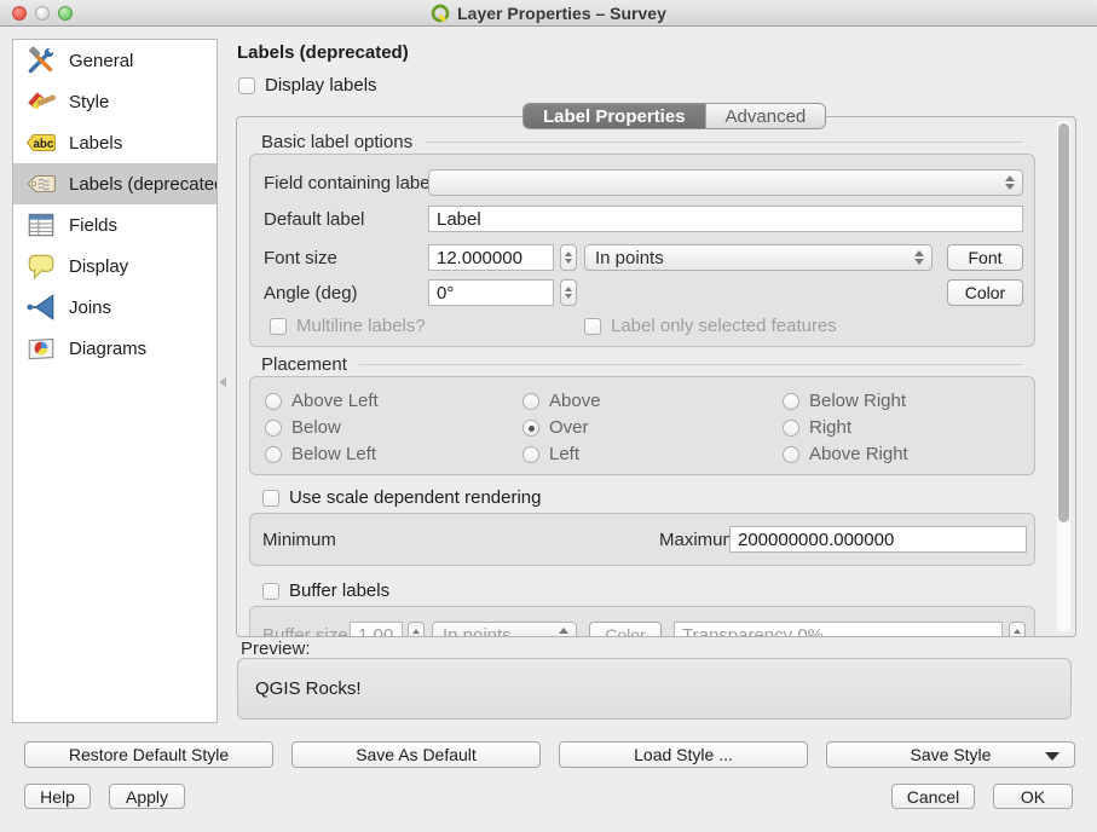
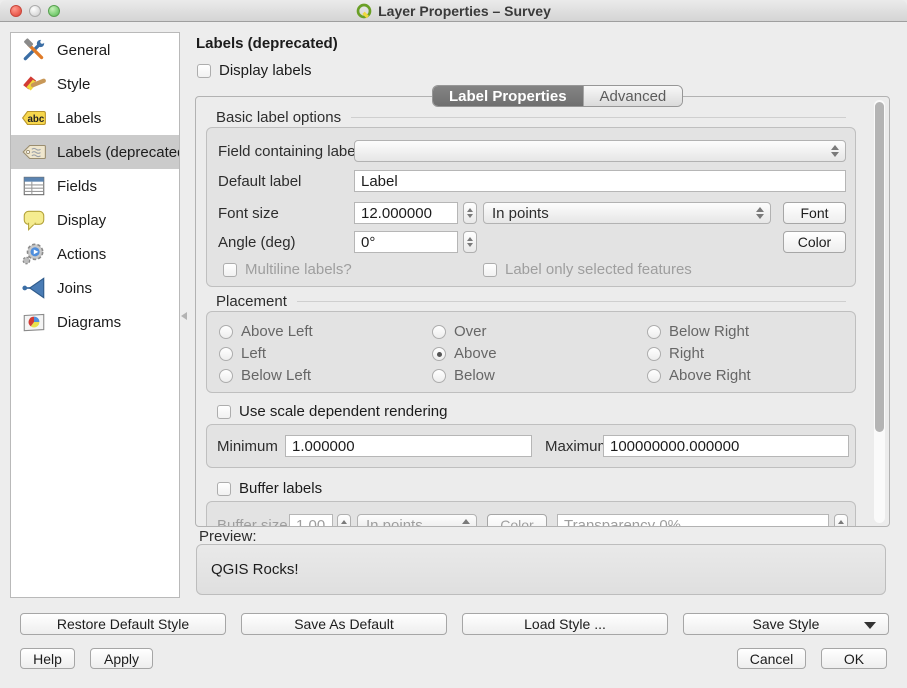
  Layer Properties – Survey
  General
  Style
  abc
  Labels
  Labels (deprecate
  Fields
  Display
+ Actions
  Joins
  Diagrams
  Labels (deprecated)
  Display labels
  Label Properties
  Advanced
  Basic label options
  Field containing labe
  Default label
  Label
  Font size
  12.000000
  In points
  Font
  Angle (deg)
  0°
  Color
  Multiline labels?
  Label only selected features
  Placement
  Above Left
- Above
+ Over
  Below Right
- Below
+ Left
- Over
+ Above
  Right
  Below Left
- Left
+ Below
  Above Right
  Use scale dependent rendering
  Minimum
+ 1.000000
  Maximu
- 200000000.000000
+ 100000000.000000
  Buffer labels
  Buffer size
  1.00
  In points
  Color
  Transparency 0%
  Preview:
  QGIS Rocks!
  Restore Default Style
  Save As Default
  Load Style ...
  Save Style
  Help
  Apply
  Cancel
  OK
